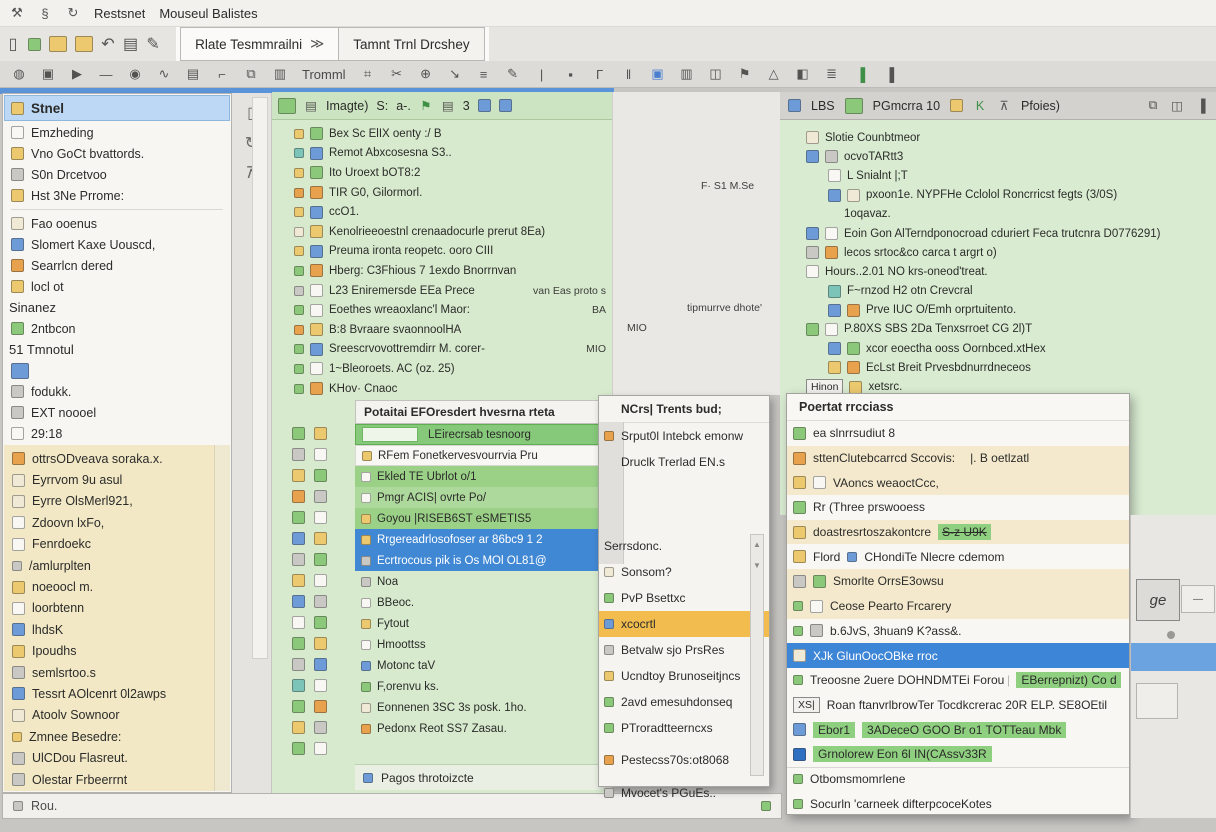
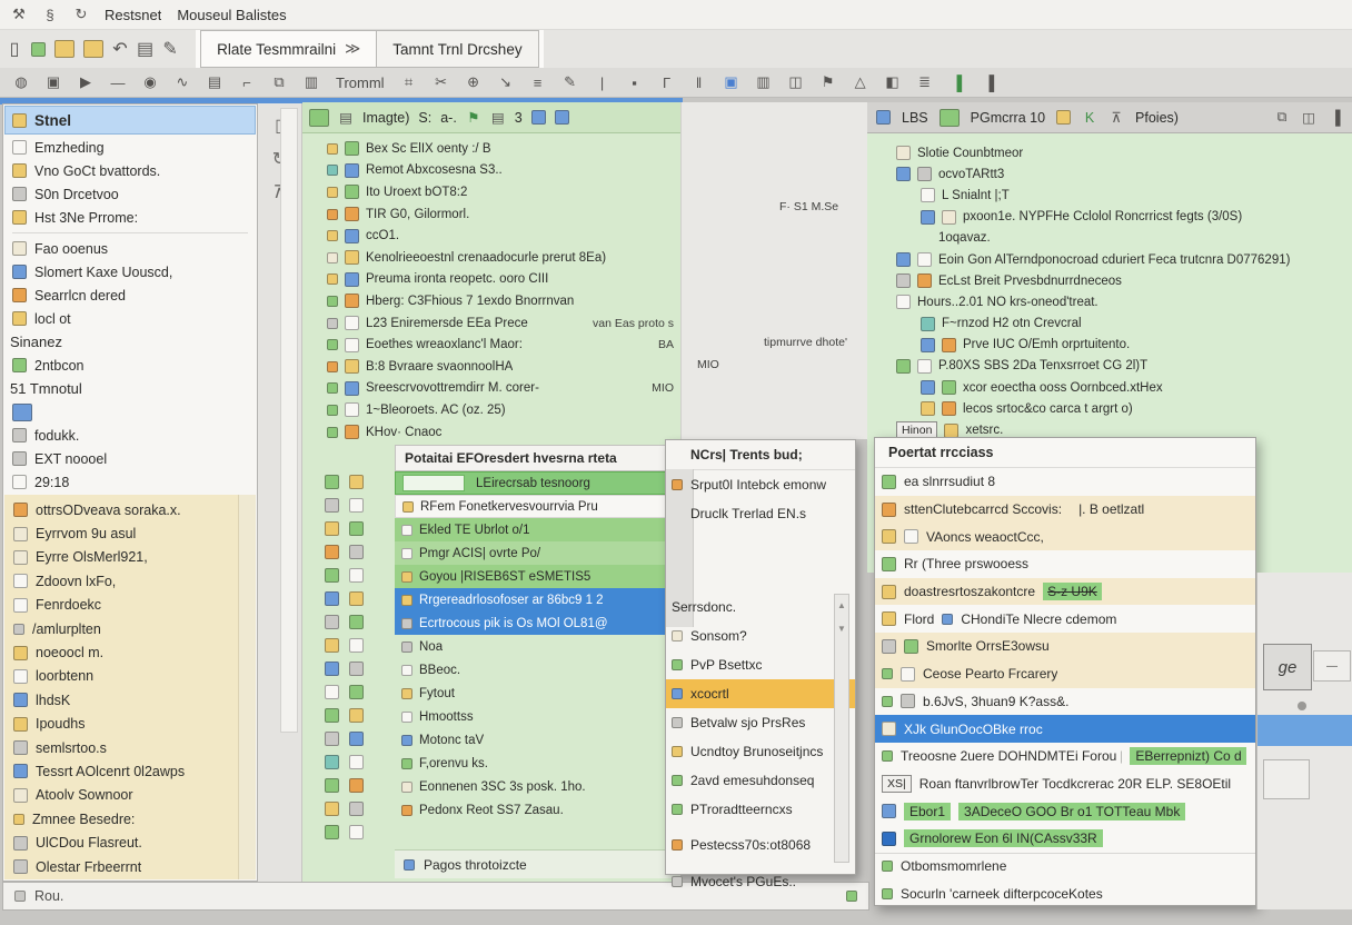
  ⚒
  §
  ↻
  Restsnet
  Mouseul Balistes
  ▯
  ↶
  ▤
  ✎
  Rlate Tesmmrailni
  ≫
  Tamnt Trnl Drcshey
  ◍
  ▣
  ▶
  —
  ◉
  ∿
  ▤
  ⌐
  ⧉
  ▥
  Tromml
  ⌗
  ✂
  ⊕
  ↘
  ≡
  ✎
  |
  ▪
  Γ
  ‖
  ▣
  ▥
  ◫
  ⚑
  △
  ◧
  ≣
  ▐
  ▐
  Stnel
  Emzheding
  Vno GoCt bvattords.
  S0n Drcetvoo
  Hst 3Ne Prrome:
  Fao ooenus
  Slomert Kaxe Uouscd,
  Searrlcn dered
  locl ot
  Sinanez
  2ntbcon
  51 Tmnotul
  fodukk.
  EXT noooel
  29:18
  ottrsODveava soraka.x.
  Eyrrvom 9u asul
  Eyrre OlsMerl921,
  Zdoovn lxFo,
  Fenrdoekc
  /amlurplten
  noeoocl m.
  loorbtenn
  lhdsK
  Ipoudhs
  semlsrtoo.s
  Tessrt AOlcenrt 0l2awps
  Atoolv Sownoor
  Zmnee Besedre:
  UlCDou Flasreut.
  Olestar Frbeerrnt
  Rou.
  ▤
  Imagte)
  S:
  a-.
  ⚑
  ▤
  3
  Bex Sc ElIX oenty :/ B
  Remot Abxcosesna S3..
  Ito Uroext bOT8:2
  TIR G0, Gilormorl.
  ccO1.
  Kenolrieeoestnl crenaadocurle prerut 8Ea)
  Preuma ironta reopetc. ooro CIII
  Hberg: C3Fhious 7 1exdo Bnorrnvan
  L23 Eniremersde EEa Prece
  van Eas proto s
  Eoethes wreaoxlanc'l Maor:
  BA
  B:8 Bvraare svaonnoolHA
  Sreescrvovottremdirr M. corer-
  MIO
  1~Bleoroets. AC (oz. 25)
  KHov· Cnaoc
  Potaitai EFOresdert hvesrna rteta
  LEirecrsab tesnoorg
  RFem Fonetkervesvourrvia Pru
  Ekled TE Ubrlot o/1
  Pmgr ACIS| ovrte Po/
  Goyou |RISEB6ST eSMETIS5
  Rrgereadrlosofoser ar 86bc9 1 2
  Ecrtrocous pik is Os MOl OL81@
  Noa
  BBeoc.
  Fytout
  Hmoottss
  Motonc taV
  F,orenvu ks.
  Eonnenen 3SC 3s posk. 1ho.
  Pedonx Reot SS7 Zasau.
  Pagos throtoizcte
  F· S1 M.Se
  tipmurrve dhote'
  MIO
  LBS
  PGmcrra 10
  K
  ⊼
  Pfoies)
  ⧉
  ◫
  ▐
  Slotie Counbtmeor
  ocvoTARtt3
  L Snialnt |;T
  pxoon1e. NYPFHe Cclolol Roncrricst fegts (3/0S)
  1oqavaz.
  Eoin Gon AlTerndponocroad cduriert Feca trutcnra D0776291)
- lecos srtoc&co carca t argrt o)
+ EcLst Breit Prvesbdnurrdneceos
  Hours..2.01 NO krs-oneod'treat.
  F~rnzod H2 otn Crevcral
  Prve IUC O/Emh orprtuitento.
  P.80XS SBS 2Da Tenxsrroet CG 2l)T
  xcor eoectha ooss Oornbced.xtHex
- EcLst Breit Prvesbdnurrdneceos
+ lecos srtoc&co carca t argrt o)
  Hinon
  xetsrc.
  NCrs| Trents bud;
  Srput0l Intebck emonw
  Druclk Trerlad EN.s
  Serrsdonc.
  Sonsom?
  PvP Bsettxc
  xcocrtl
  Betvalw sjo PrsRes
  Ucndtoy Brunoseitjncs
  2avd emesuhdonseq
  PTroradtteerncxs
  Pestecss70s:ot8068
  Mvocet's PGuEs..
  ▲
  ▼
  Poertat rrcciass
  ea slnrrsudiut 8
  sttenClutebcarrcd Sccovis:
  |. B oetlzatl
  VAoncs weaoctCcc,
  Rr (Three prswooess
  doastresrtoszakontcre
  S-z U9K
  Flord
  CHondiTe Nlecre cdemom
  Smorlte OrrsE3owsu
  Ceose Pearto Frcarery
  b.6JvS, 3huan9 K?ass&.
  XJk GlunOocOBke rroc
  Treoosne 2uere DOHNDMTEi Forou |
  EBerrepnizt) Co d
  XS|
  Roan ftanvrlbrowTer Tocdkcrerac 20R ELP. SE8OEtil
  Ebor1
  3ADeceO GOO Br o1 TOTTeau Mbk
  Grnolorew Eon 6l IN(CAssv33R
  Otbomsmomrlene
  Socurln 'carneek difterpcoceKotes
  ge
  —
